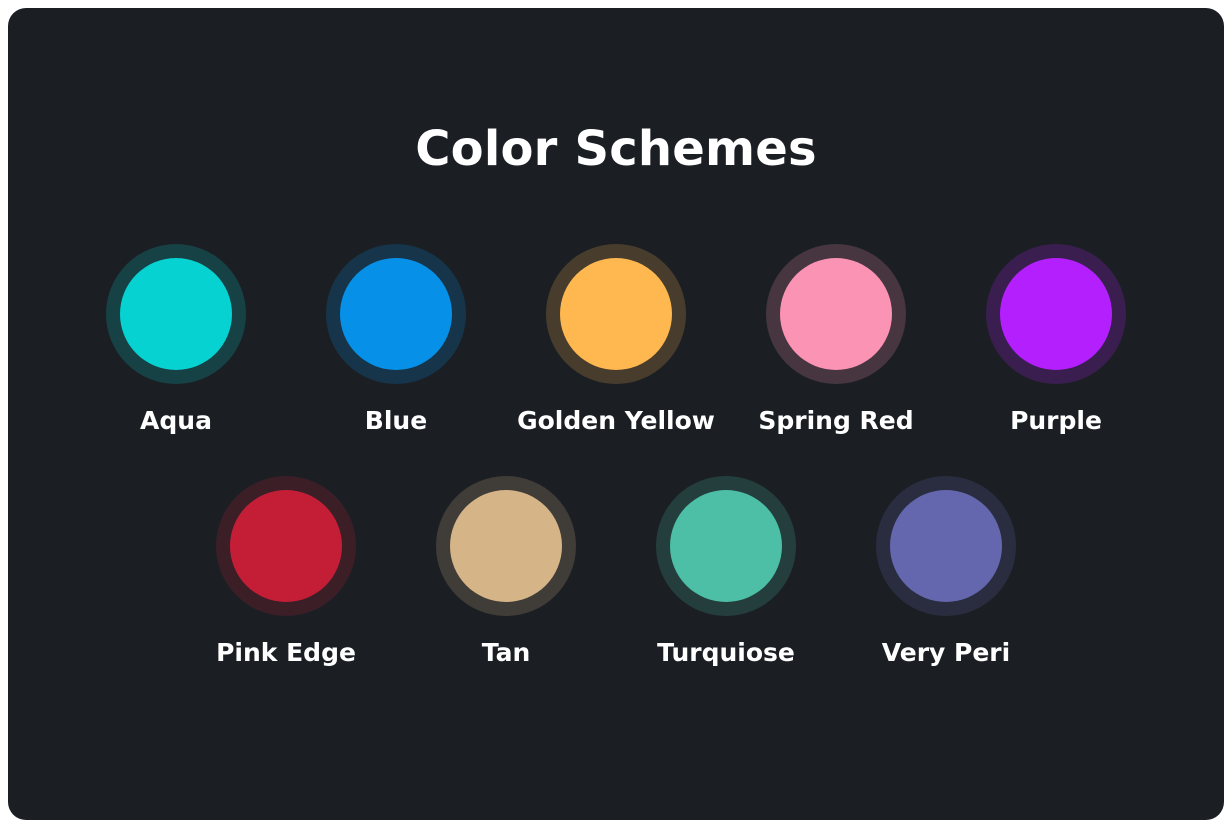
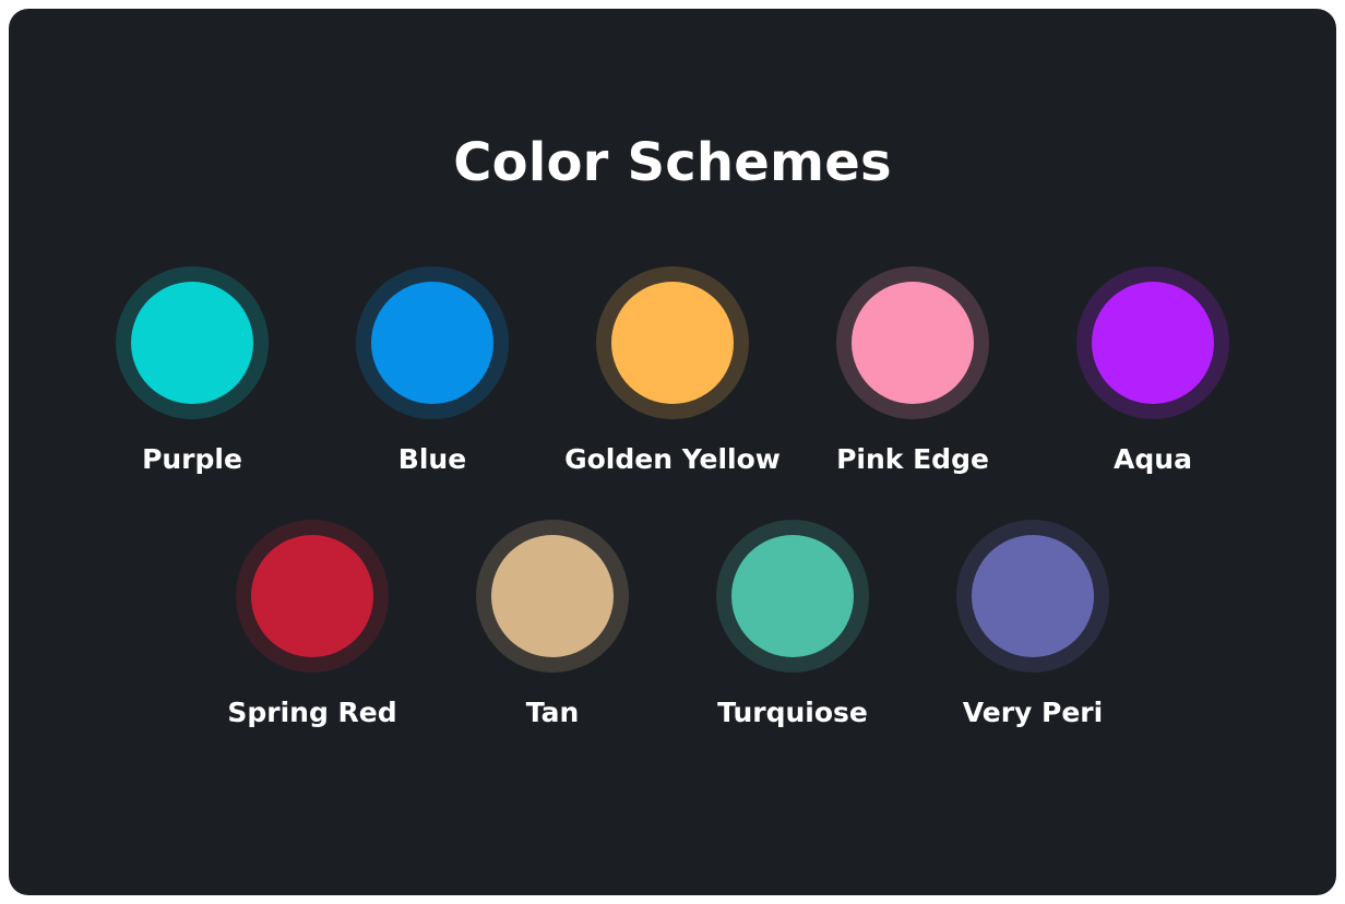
  Color Schemes
- Aqua
+ Purple
  Blue
  Golden Yellow
- Spring Red
+ Pink Edge
- Purple
+ Aqua
- Pink Edge
+ Spring Red
  Tan
  Turquiose
  Very Peri
